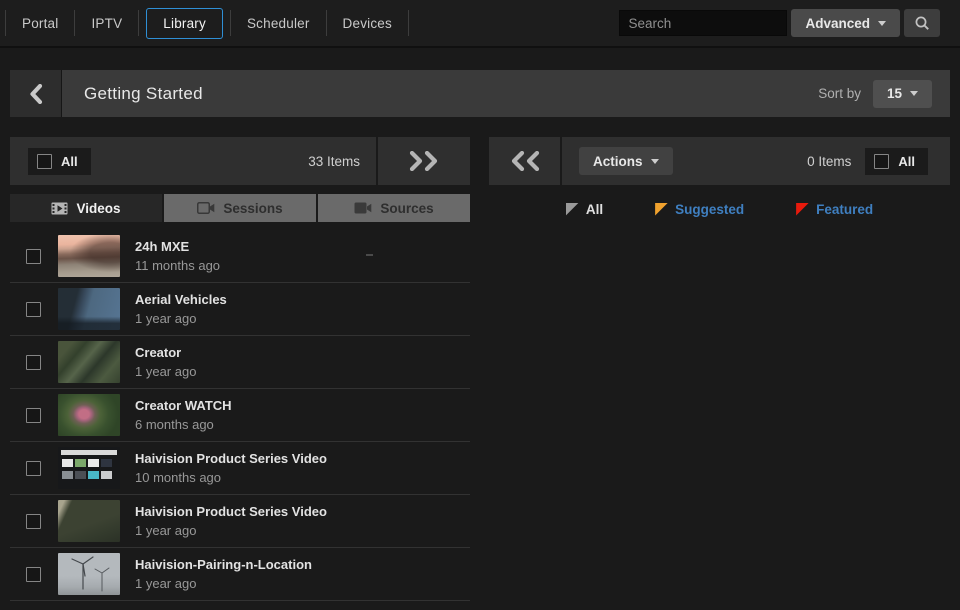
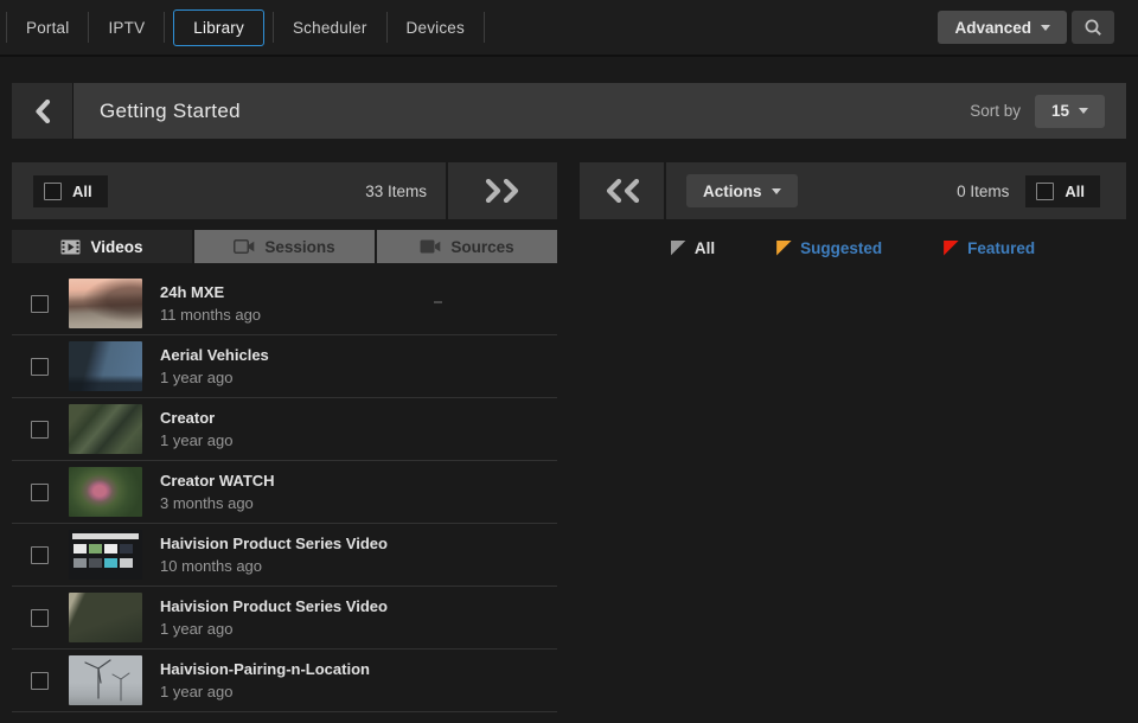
  Portal
  IPTV
  Library
  Scheduler
  Devices
- Search
  Advanced
  Getting Started
  Sort by
  15
  All
  33 Items
  Videos
  Sessions
  Sources
  24h MXE
  11 months ago
  Aerial Vehicles
  1 year ago
  Creator
  1 year ago
  Creator WATCH
- 6 months ago
+ 3 months ago
  Haivision Product Series Video
  10 months ago
  Haivision Product Series Video
  1 year ago
  Haivision-Pairing-n-Location
  1 year ago
  Actions
  0 Items
  All
  All
  Suggested
  Featured
